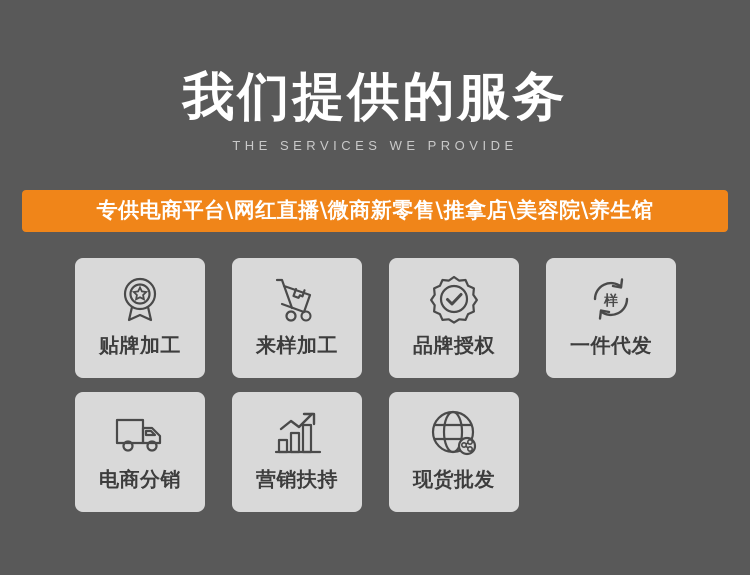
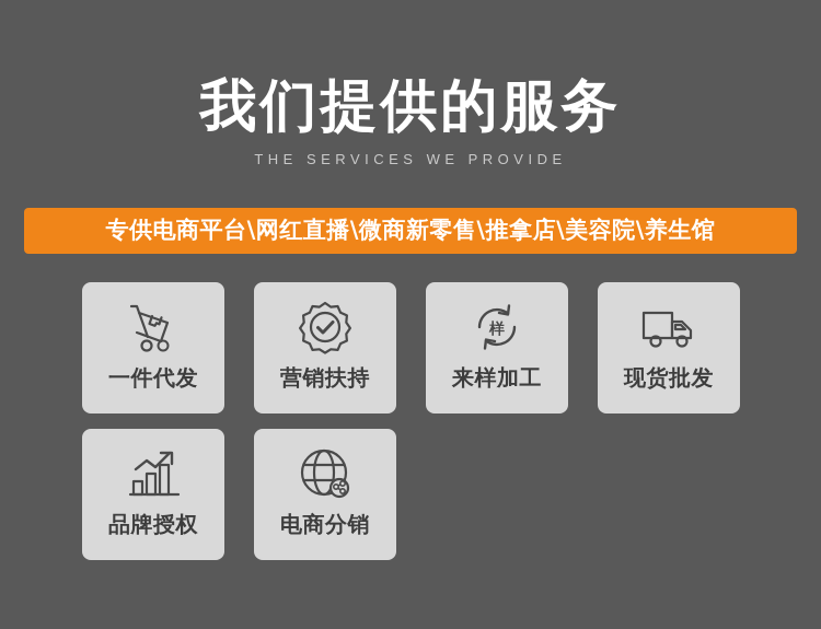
  我们提供的服务
  THE SERVICES WE PROVIDE
  专供电商平台\网红直播\微商新零售\推拿店\美容院\养生馆
- 贴牌加工
- 来样加工
+ 一件代发
- 品牌授权
+ 营销扶持
  样
- 一件代发
+ 来样加工
- 电商分销
+ 现货批发
- 营销扶持
+ 品牌授权
- 现货批发
+ 电商分销
